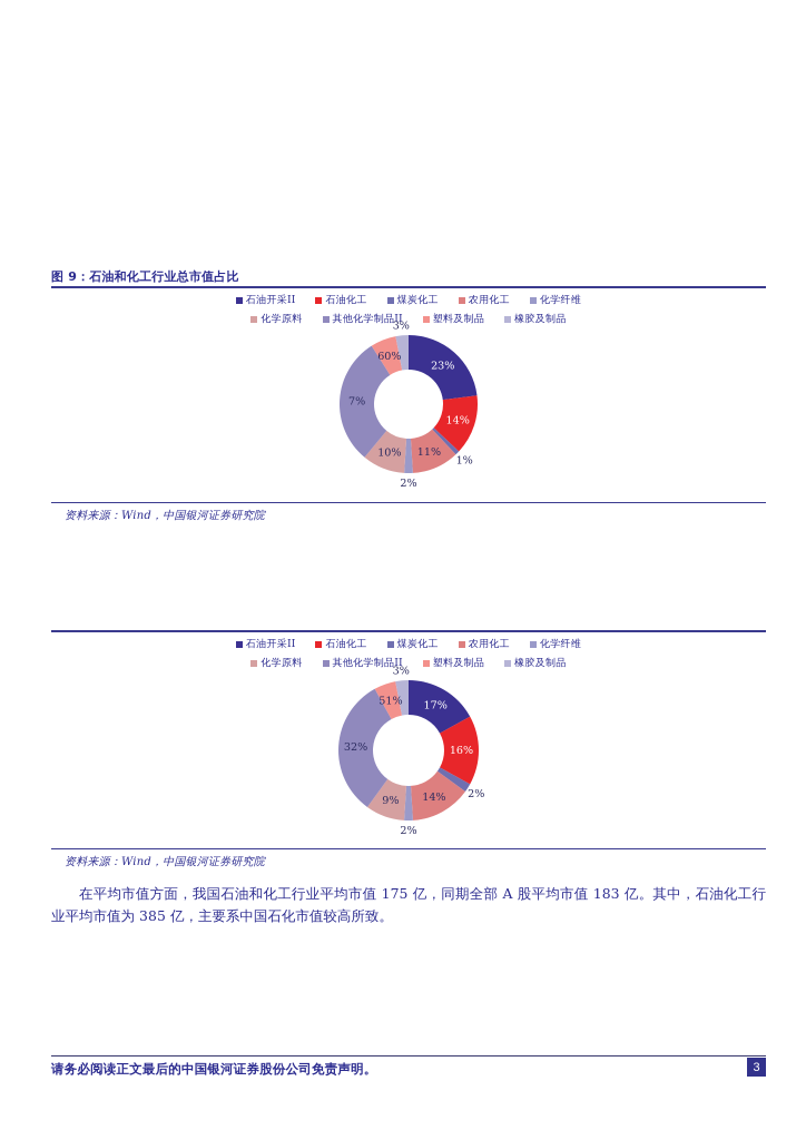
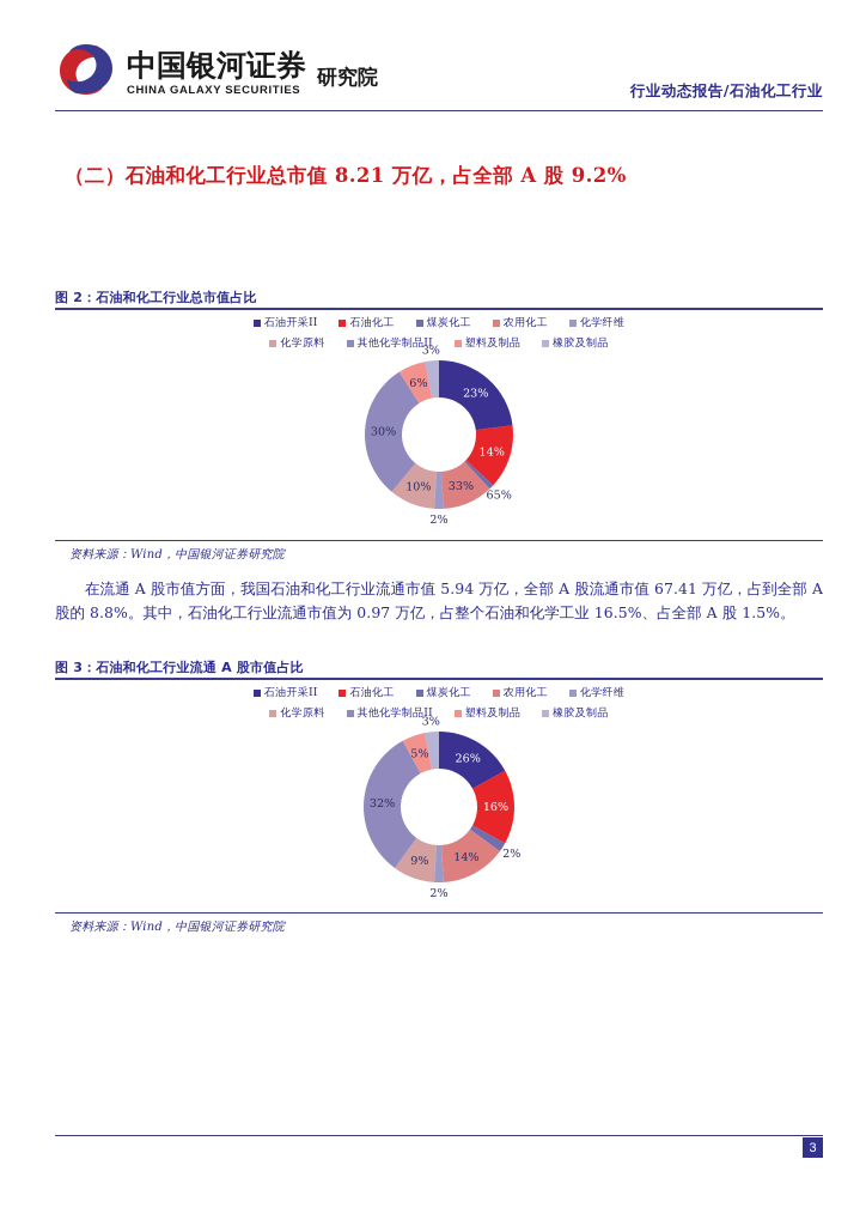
+ 中国银河证券
+ CHINA GALAXY SECURITIES
+ 研究院
+ 行业动态报告/石油化工行业
+ （二）石油和化工行业总市值 8.21 万亿，占全部 A 股 9.2%
- 图 9：石油和化工行业总市值占比
+ 图 2：石油和化工行业总市值占比
  石油开采II
  石油化工
  煤炭化工
  农用化工
  化学纤维
  化学原料
  其他化学制品II
  塑料及制品
  橡胶及制品
  23%
  14%
- 1%
+ 65%
- 11%
+ 33%
  2%
  10%
- 7%
+ 30%
- 60%
+ 6%
  3%
  资料来源：Wind，中国银河证券研究院
+ 在流通 A 股市值方面，我国石油和化工行业流通市值 5.94 万亿，全部 A 股流通市值 67.41 万亿，占到全部 A 股的 8.8%。其中，石油化工行业流通市值为 0.97 万亿，占整个石油和化学工业 16.5%、占全部 A 股 1.5%。
+ 图 3：石油和化工行业流通 A 股市值占比
  石油开采II
  石油化工
  煤炭化工
  农用化工
  化学纤维
  化学原料
  其他化学制品II
  塑料及制品
  橡胶及制品
- 17%
+ 26%
  16%
  2%
  14%
  2%
  9%
  32%
- 51%
+ 5%
  3%
  资料来源：Wind，中国银河证券研究院
- 在平均市值方面，我国石油和化工行业平均市值 175 亿，同期全部 A 股平均市值 183 亿。其中，石油化工行业平均市值为 385 亿，主要系中国石化市值较高所致。
- 请务必阅读正文最后的中国银河证券股份公司免责声明。
  3
